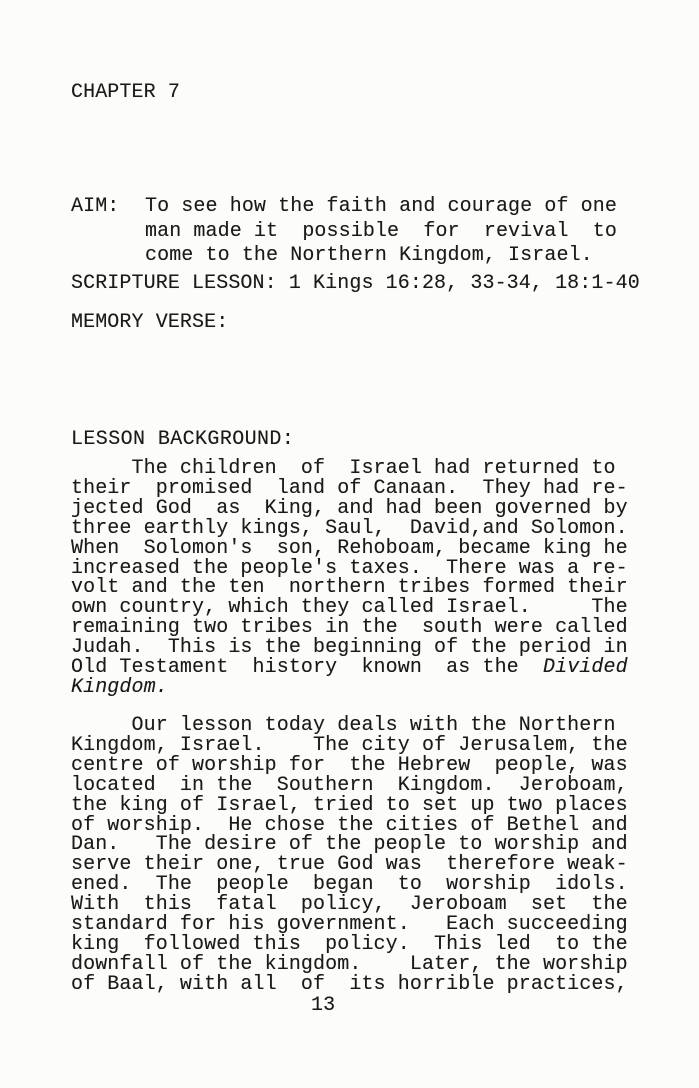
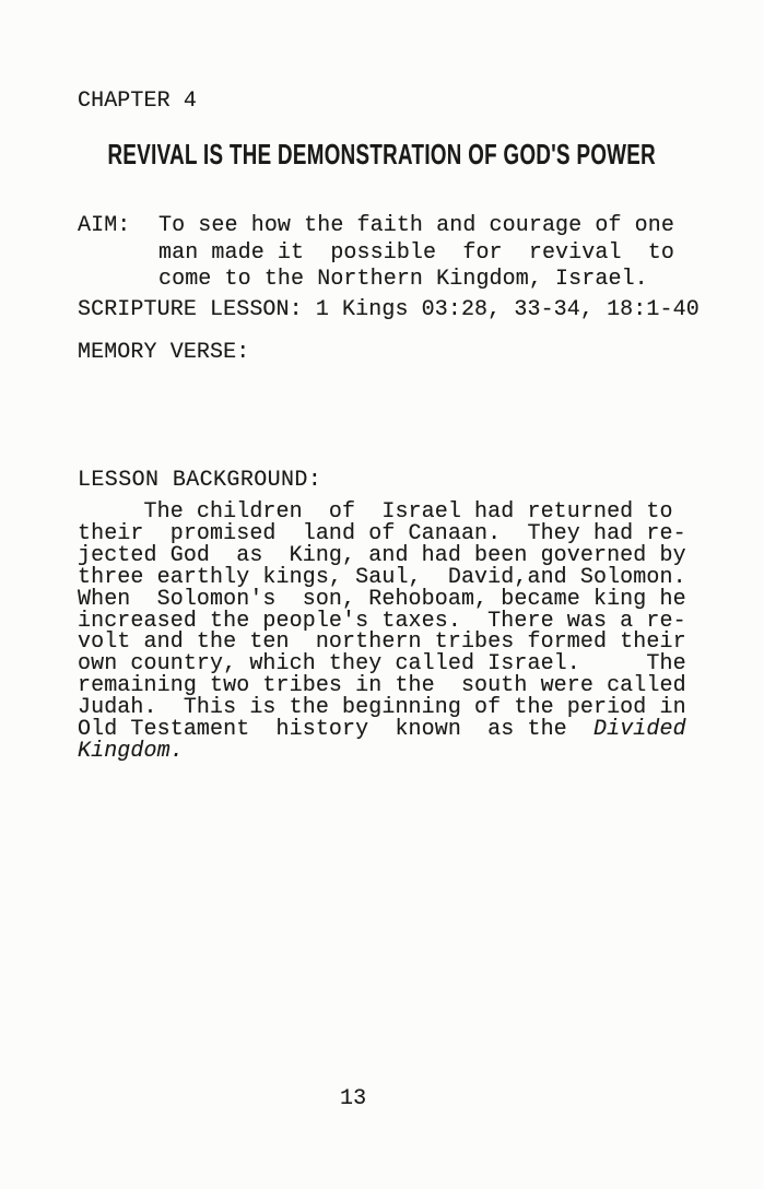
- CHAPTER 7
+ CHAPTER 4
+ REVIVAL IS THE DEMONSTRATION OF GOD'S POWER
  AIM:
  To see how the faith and courage of one
  man made it possible for revival to
  come to the Northern Kingdom, Israel.
- SCRIPTURE LESSON: 1 Kings 16:28, 33-34, 18:1-40
+ SCRIPTURE LESSON: 1 Kings 03:28, 33-34, 18:1-40
  MEMORY VERSE:
  LESSON BACKGROUND:
  The children of Israel had returned to
  their promised land of Canaan. They had re-
  jected God as King, and had been governed by
  three earthly kings, Saul, David,and Solomon.
  When Solomon's son, Rehoboam, became king he
  increased the people's taxes. There was a re-
  volt and the ten northern tribes formed their
  own country, which they called Israel. The
  remaining two tribes in the south were called
  Judah. This is the beginning of the period in
  Old Testament history known as the Divided
  Kingdom.
- Our lesson today deals with the Northern
- Kingdom, Israel. The city of Jerusalem, the
- centre of worship for the Hebrew people, was
- located in the Southern Kingdom. Jeroboam,
- the king of Israel, tried to set up two places
- of worship. He chose the cities of Bethel and
- Dan. The desire of the people to worship and
- serve their one, true God was therefore weak-
- ened. The people began to worship idols.
- With this fatal policy, Jeroboam set the
- standard for his government. Each succeeding
- king followed this policy. This led to the
- downfall of the kingdom. Later, the worship
- of Baal, with all of its horrible practices,
  13
